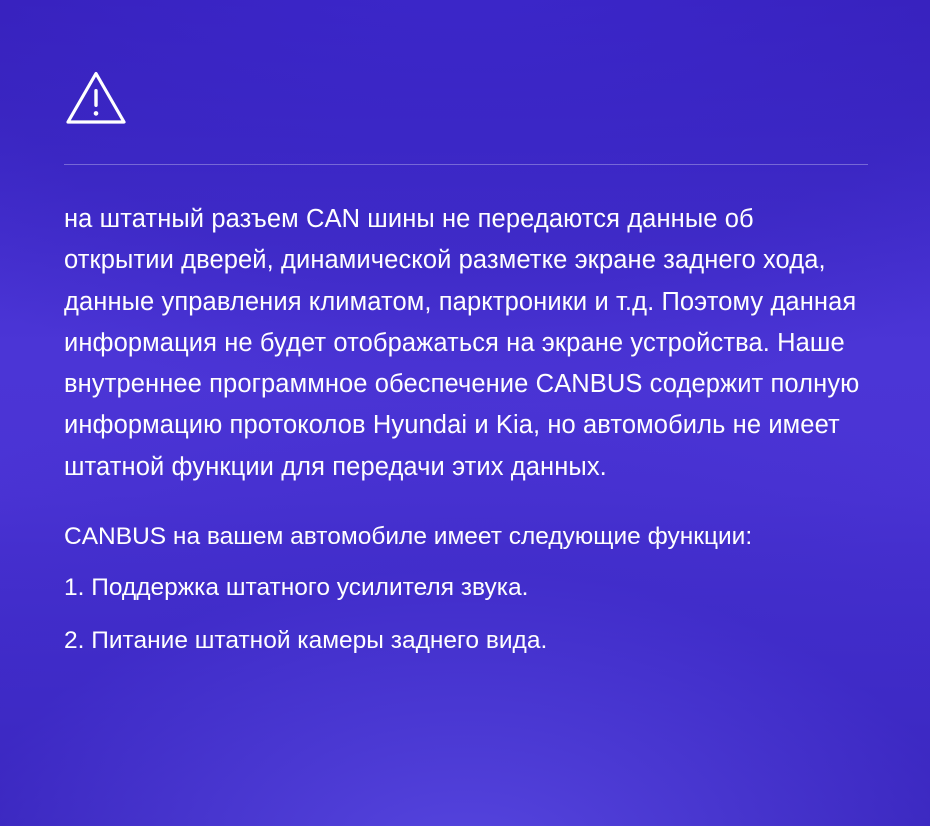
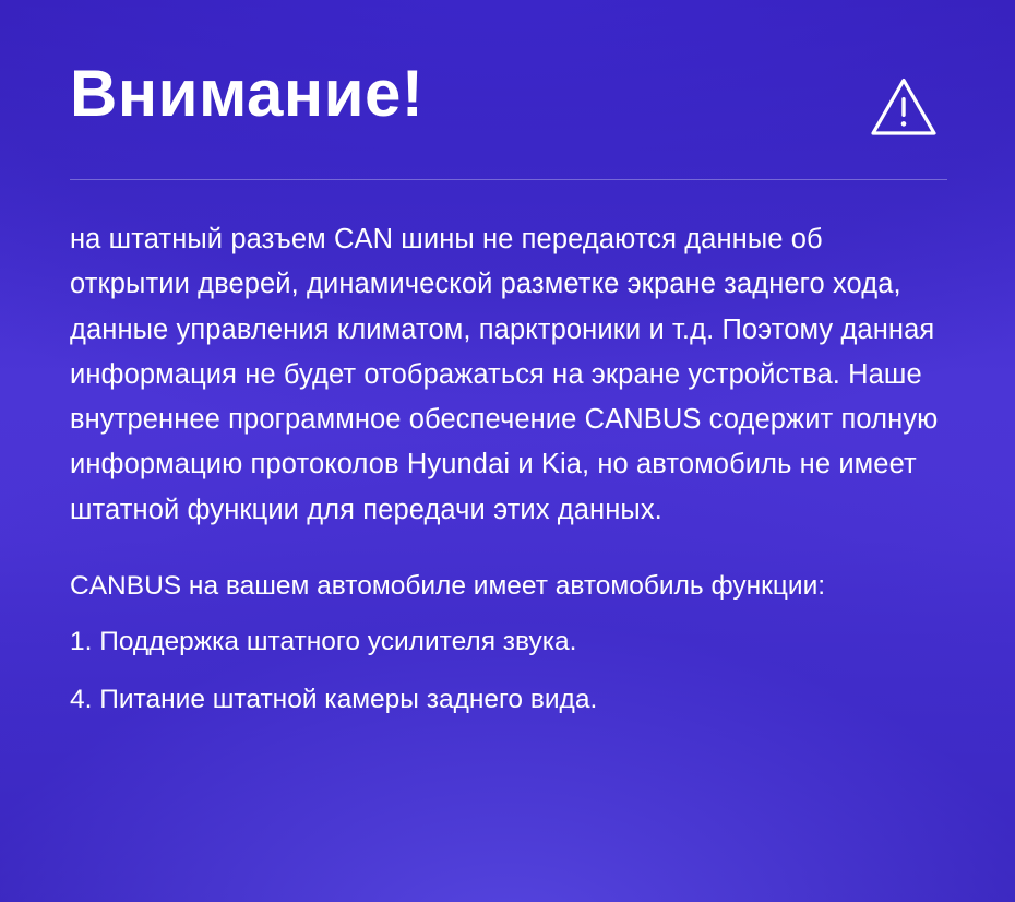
+ Внимание!
  на штатный разъем CAN шины не передаются данные об открытии дверей, динамической разметке экране заднего хода, данные управления климатом, парктроники и т.д. Поэтому данная информация не будет отображаться на экране устройства. Наше внутреннее программное обеспечение CANBUS содержит полную информацию протоколов Hyundai и Kia, но автомобиль не имеет штатной функции для передачи этих данных.
- CANBUS на вашем автомобиле имеет следующие функции:
+ CANBUS на вашем автомобиле имеет автомобиль функции:
  1. Поддержка штатного усилителя звука.
- 2. Питание штатной камеры заднего вида.
+ 4. Питание штатной камеры заднего вида.
